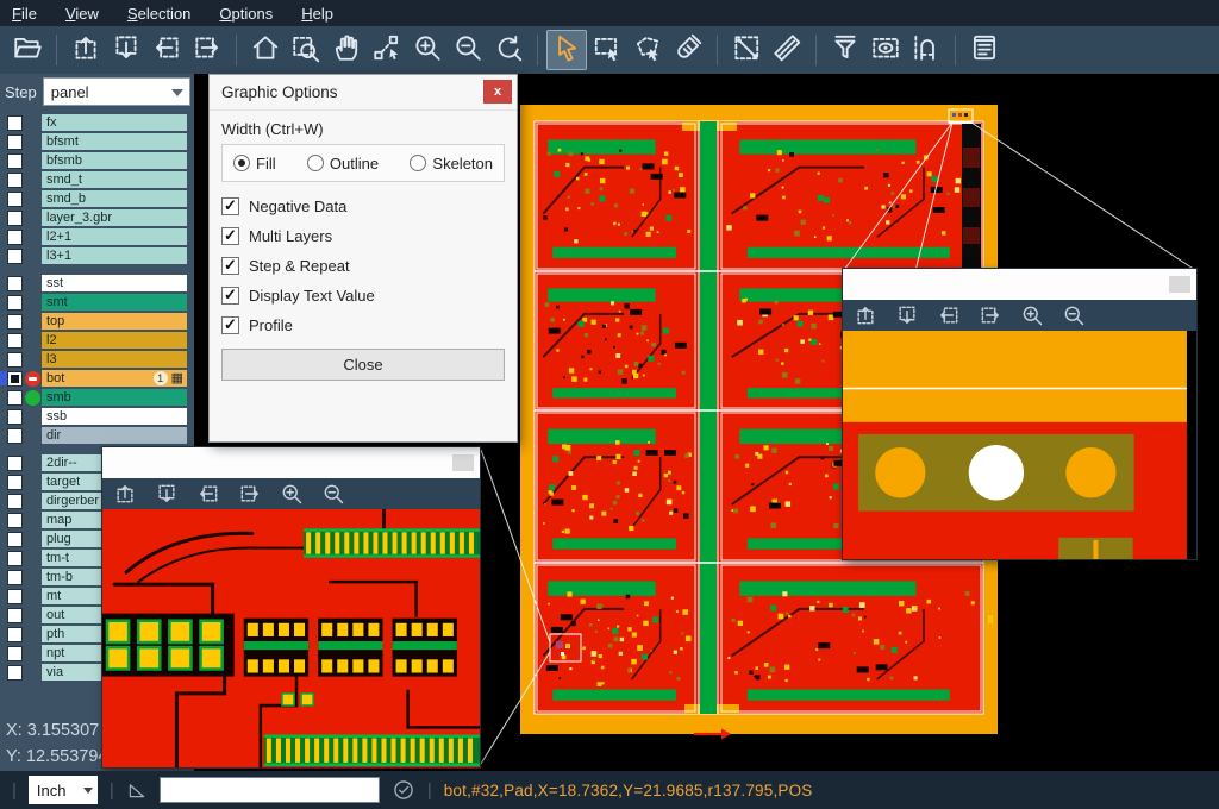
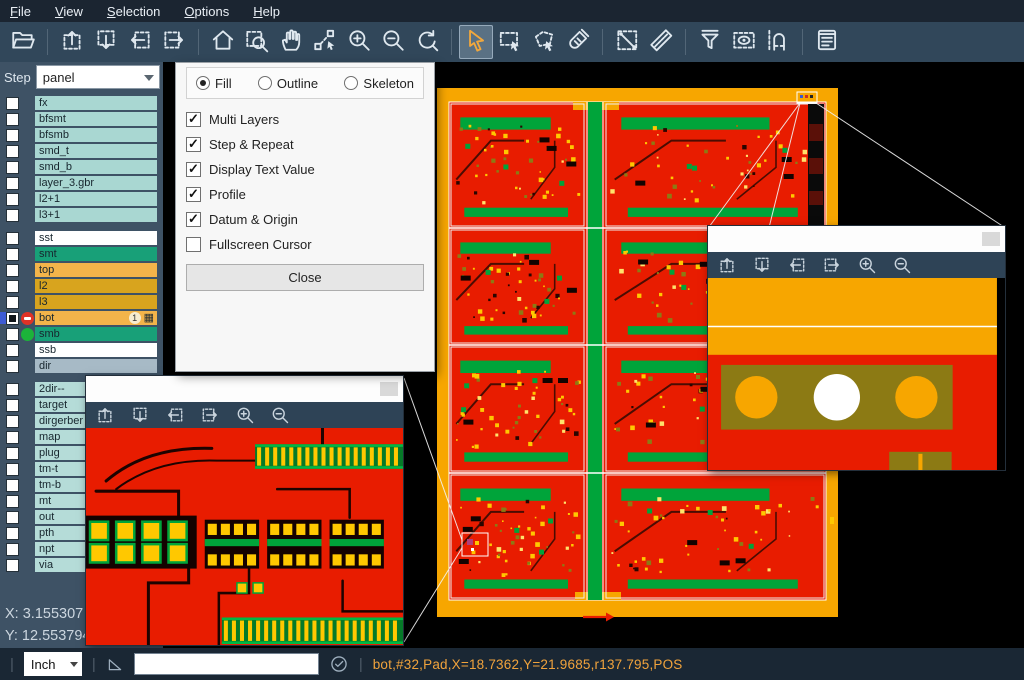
  File
  View
  Selection
  Options
  Help
  Step
  panel
  fx
  bfsmt
  bfsmb
  smd_t
  smd_b
  layer_3.gbr
  l2+1
  l3+1
  sst
  smt
  top
  l2
  l3
  bot
  1
  ▦
  smb
  ssb
  dir
  2dir--
  target
  dirgerber
  map
  plug
  tm-t
  tm-b
  mt
  out
  pth
  npt
  via
  X: 3.155307
  Y: 12.55379
- Graphic Options
- x
- Width (Ctrl+W)
  Fill
  Outline
  Skeleton
- Negative Data
  Multi Layers
  Step & Repeat
  Display Text Value
  Profile
+ Datum & Origin
+ Fullscreen Cursor
  Close
  |
  Inch
  |
  |
  bot,#32,Pad,X=18.7362,Y=21.9685,r137.795,POS
